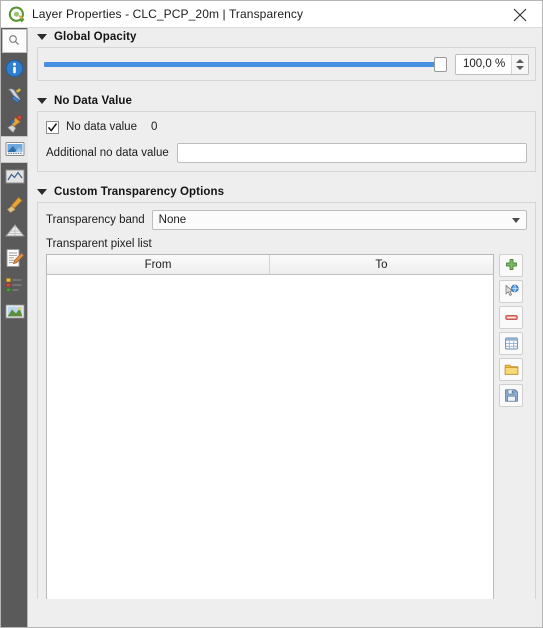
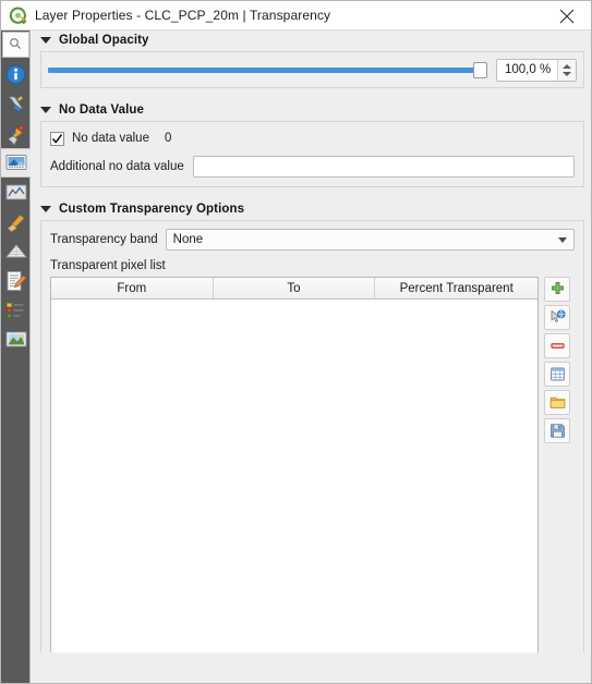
  Layer Properties - CLC_PCP_20m | Transparency
  Global Opacity
  100,0 %
  No Data Value
  No data value
  0
  Additional no data value
  Custom Transparency Options
  Transparency band
  None
  Transparent pixel list
  From
  To
+ Percent Transparent
